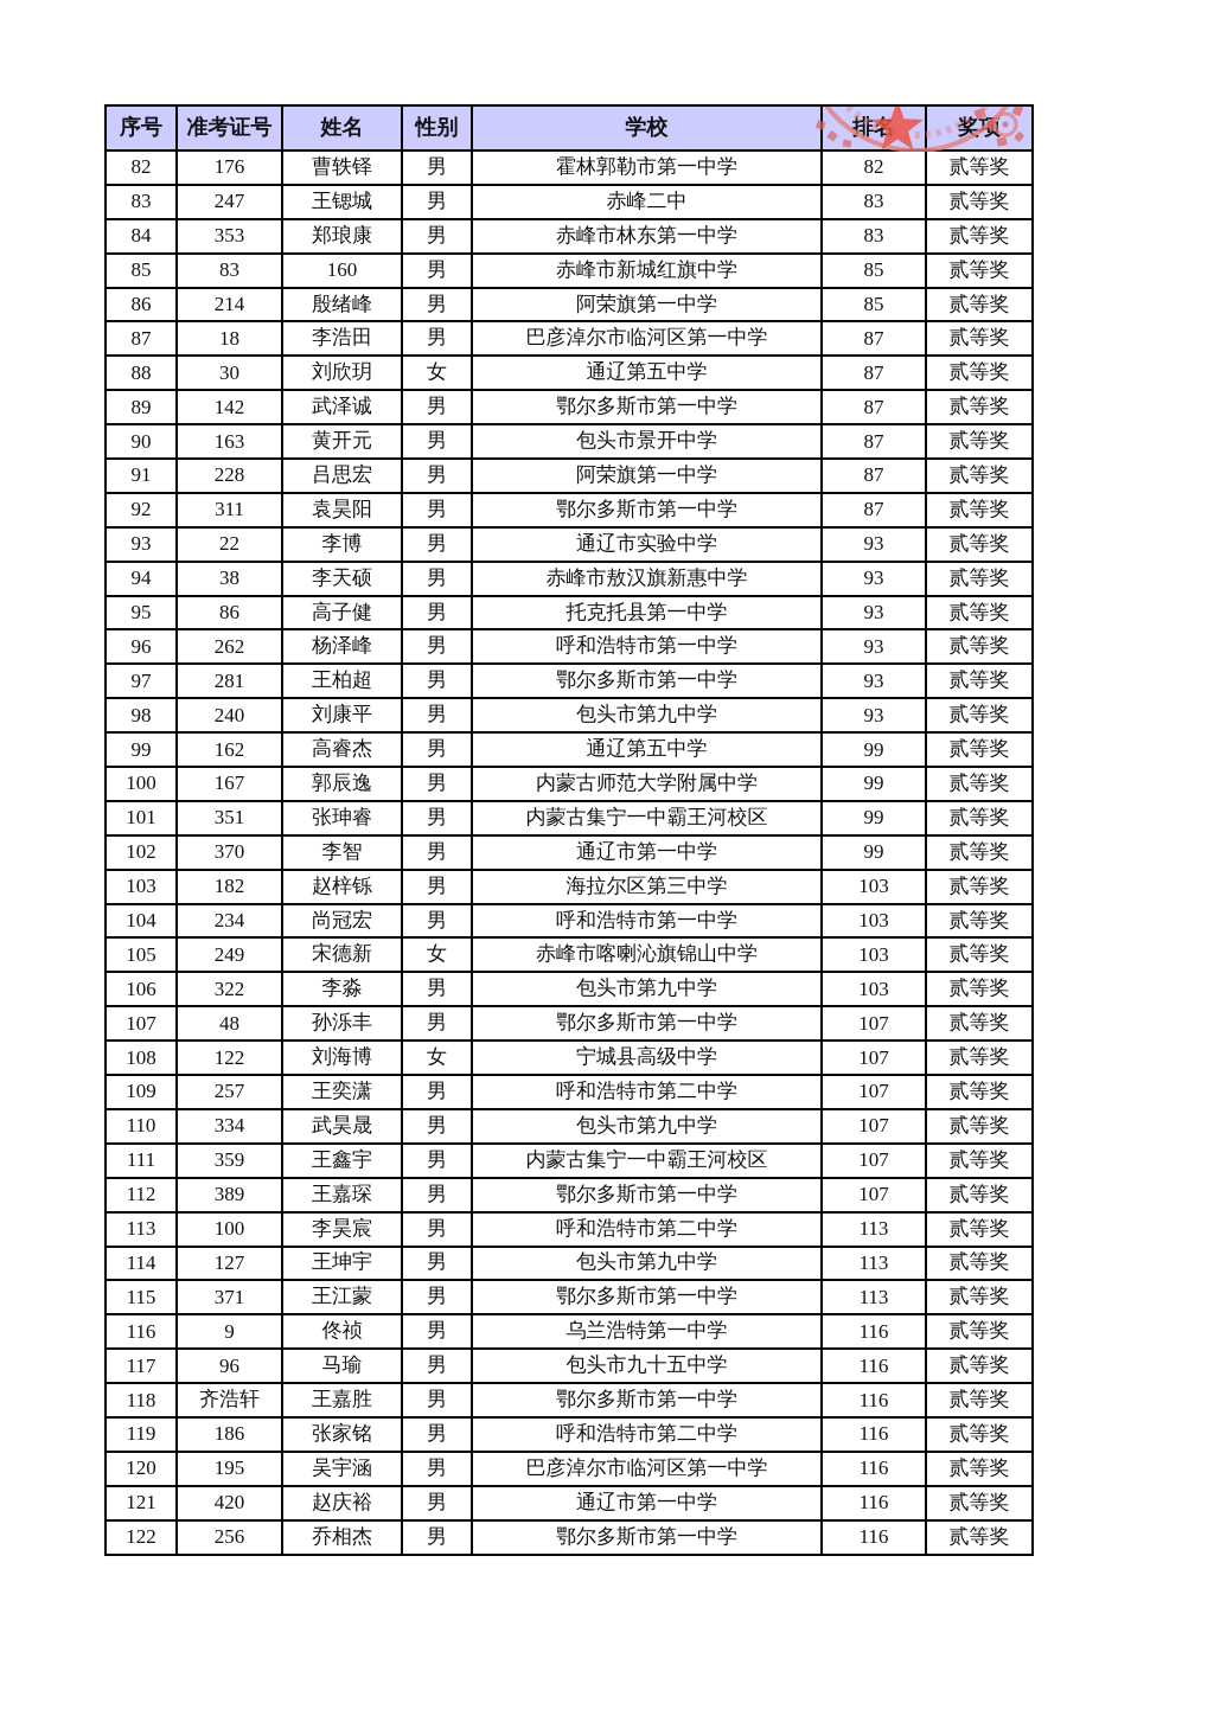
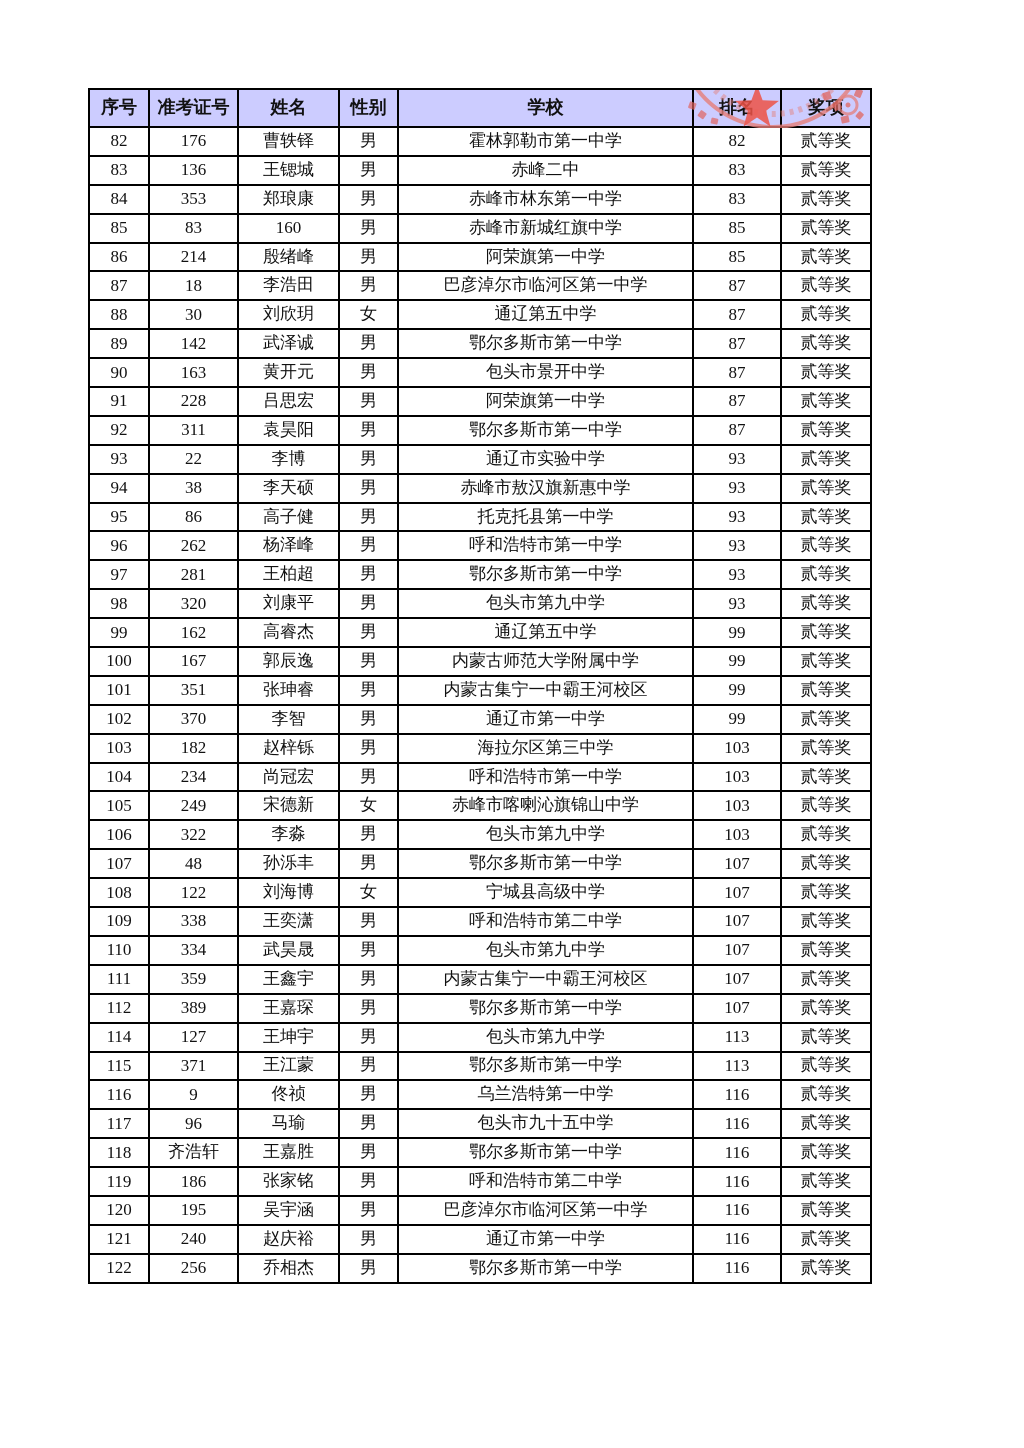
  序号	准考证号	姓名	性别	学校	排名	奖项
  82	176	曹轶铎	男	霍林郭勒市第一中学	82	贰等奖
- 83	247	王锶城	男	赤峰二中	83	贰等奖
+ 83	136	王锶城	男	赤峰二中	83	贰等奖
  84	353	郑琅康	男	赤峰市林东第一中学	83	贰等奖
  85	83	160	男	赤峰市新城红旗中学	85	贰等奖
  86	214	殷绪峰	男	阿荣旗第一中学	85	贰等奖
  87	18	李浩田	男	巴彦淖尔市临河区第一中学	87	贰等奖
  88	30	刘欣玥	女	通辽第五中学	87	贰等奖
  89	142	武泽诚	男	鄂尔多斯市第一中学	87	贰等奖
  90	163	黄开元	男	包头市景开中学	87	贰等奖
  91	228	吕思宏	男	阿荣旗第一中学	87	贰等奖
  92	311	袁昊阳	男	鄂尔多斯市第一中学	87	贰等奖
  93	22	李博	男	通辽市实验中学	93	贰等奖
  94	38	李天硕	男	赤峰市敖汉旗新惠中学	93	贰等奖
  95	86	高子健	男	托克托县第一中学	93	贰等奖
  96	262	杨泽峰	男	呼和浩特市第一中学	93	贰等奖
  97	281	王柏超	男	鄂尔多斯市第一中学	93	贰等奖
- 98	240	刘康平	男	包头市第九中学	93	贰等奖
+ 98	320	刘康平	男	包头市第九中学	93	贰等奖
  99	162	高睿杰	男	通辽第五中学	99	贰等奖
  100	167	郭辰逸	男	内蒙古师范大学附属中学	99	贰等奖
  101	351	张珅睿	男	内蒙古集宁一中霸王河校区	99	贰等奖
  102	370	李智	男	通辽市第一中学	99	贰等奖
  103	182	赵梓铄	男	海拉尔区第三中学	103	贰等奖
  104	234	尚冠宏	男	呼和浩特市第一中学	103	贰等奖
  105	249	宋德新	女	赤峰市喀喇沁旗锦山中学	103	贰等奖
  106	322	李淼	男	包头市第九中学	103	贰等奖
  107	48	孙泺丰	男	鄂尔多斯市第一中学	107	贰等奖
  108	122	刘海博	女	宁城县高级中学	107	贰等奖
- 109	257	王奕潇	男	呼和浩特市第二中学	107	贰等奖
+ 109	338	王奕潇	男	呼和浩特市第二中学	107	贰等奖
  110	334	武昊晟	男	包头市第九中学	107	贰等奖
  111	359	王鑫宇	男	内蒙古集宁一中霸王河校区	107	贰等奖
  112	389	王嘉琛	男	鄂尔多斯市第一中学	107	贰等奖
- 113	100	李昊宸	男	呼和浩特市第二中学	113	贰等奖
  114	127	王坤宇	男	包头市第九中学	113	贰等奖
  115	371	王江蒙	男	鄂尔多斯市第一中学	113	贰等奖
  116	9	佟祯	男	乌兰浩特第一中学	116	贰等奖
  117	96	马瑜	男	包头市九十五中学	116	贰等奖
  118	齐浩轩	王嘉胜	男	鄂尔多斯市第一中学	116	贰等奖
  119	186	张家铭	男	呼和浩特市第二中学	116	贰等奖
  120	195	吴宇涵	男	巴彦淖尔市临河区第一中学	116	贰等奖
- 121	420	赵庆裕	男	通辽市第一中学	116	贰等奖
+ 121	240	赵庆裕	男	通辽市第一中学	116	贰等奖
  122	256	乔相杰	男	鄂尔多斯市第一中学	116	贰等奖
